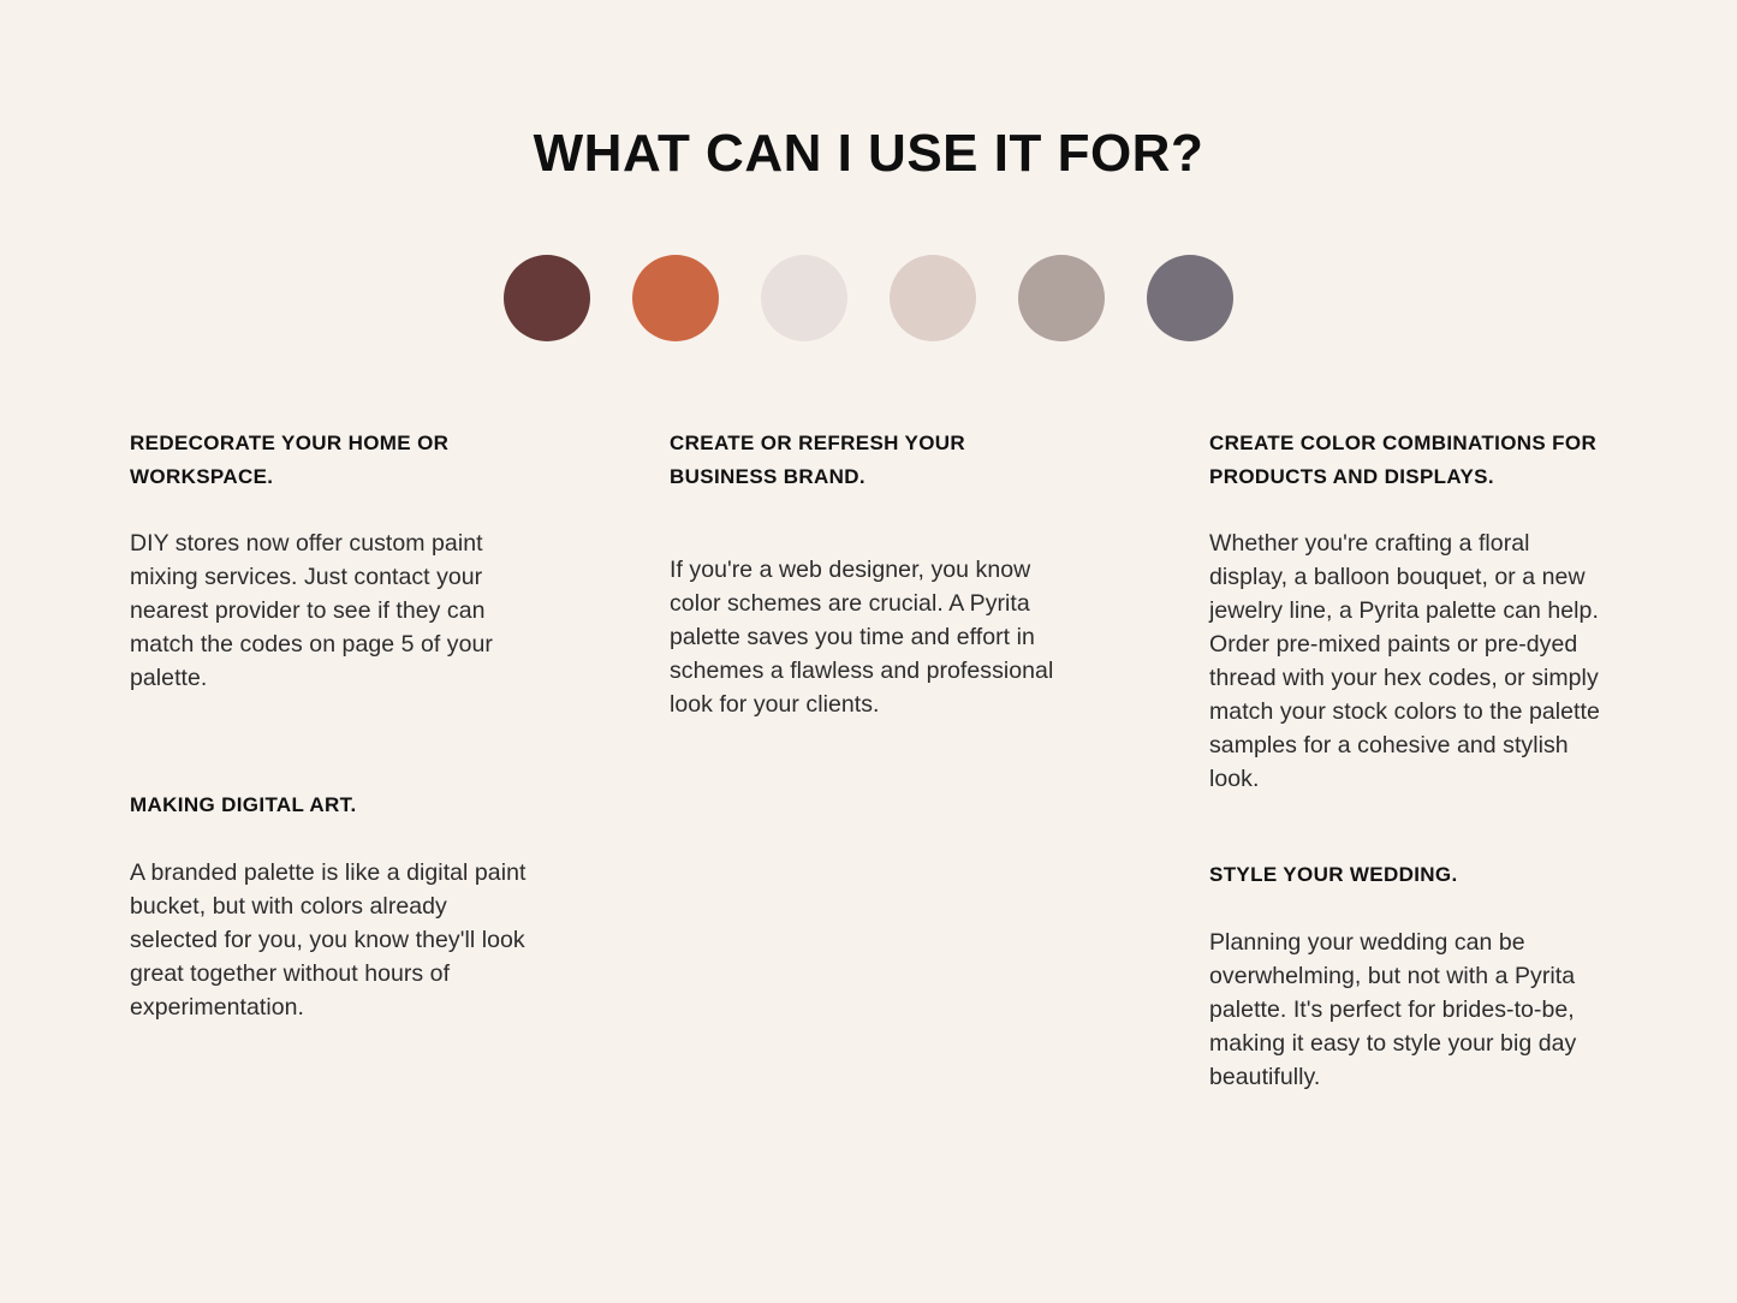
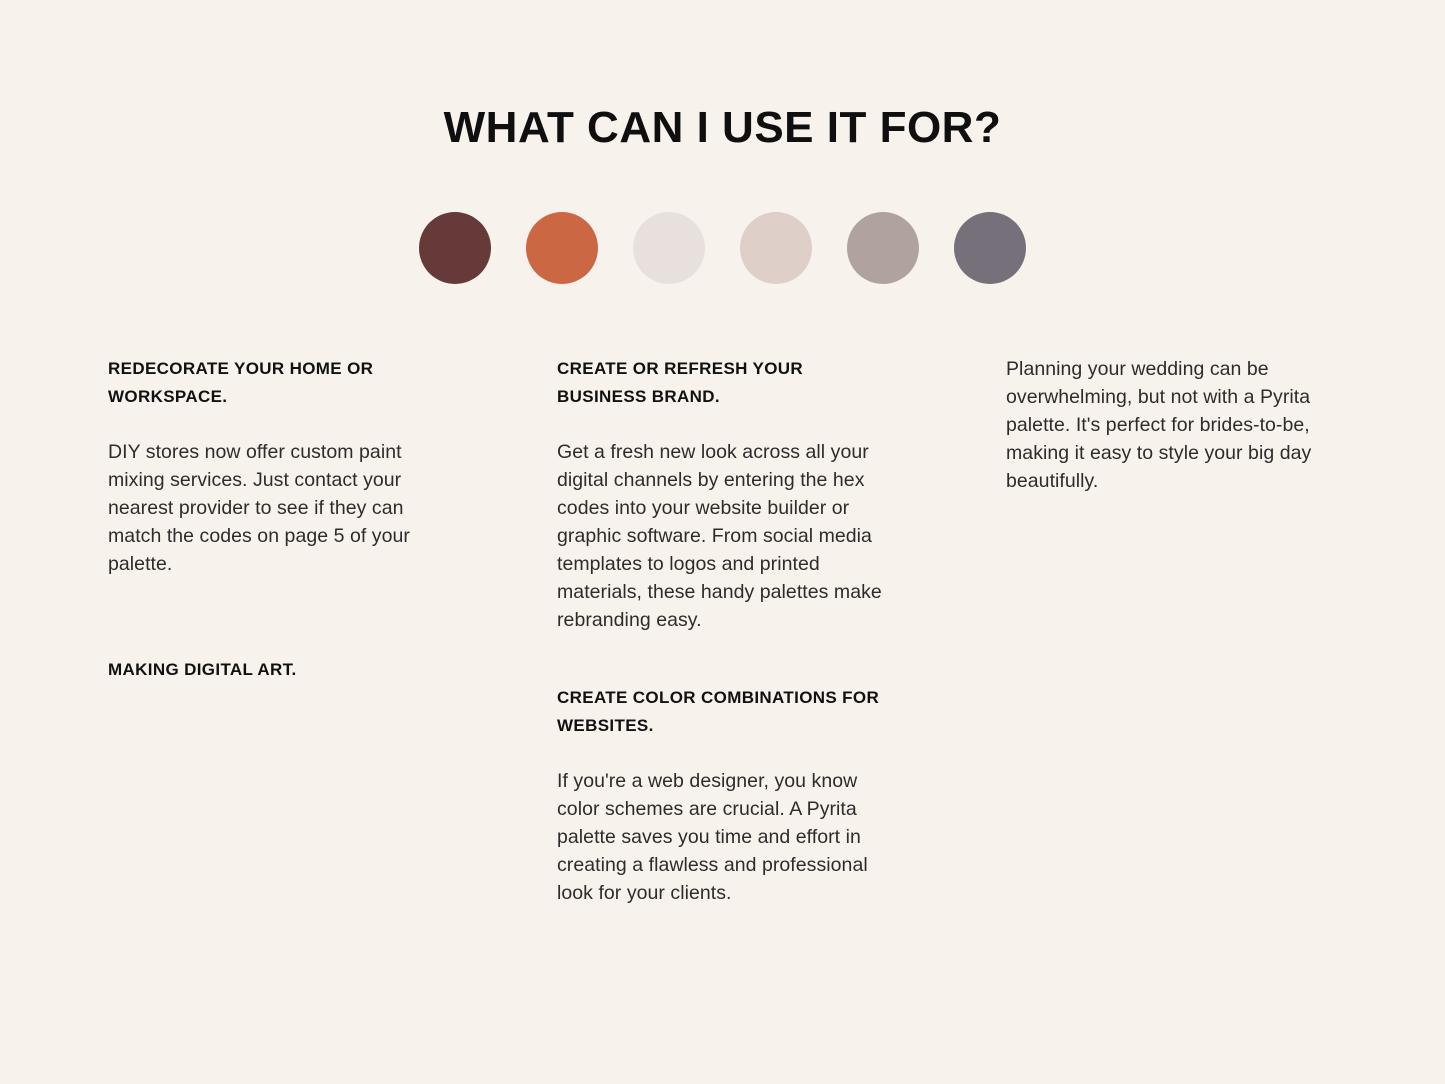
  WHAT CAN I USE IT FOR?
  REDECORATE YOUR HOME OR WORKSPACE.
  DIY stores now offer custom paint mixing services. Just contact your nearest provider to see if they can match the codes on page 5 of your palette.
  MAKING DIGITAL ART.
- A branded palette is like a digital paint bucket, but with colors already selected for you, you know they'll look great together without hours of experimentation.
  CREATE OR REFRESH YOUR BUSINESS BRAND.
+ Get a fresh new look across all your digital channels by entering the hex codes into your website builder or graphic software. From social media templates to logos and printed materials, these handy palettes make rebranding easy.
+ CREATE COLOR COMBINATIONS FOR WEBSITES.
- If you're a web designer, you know color schemes are crucial. A Pyrita palette saves you time and effort in schemes a flawless and professional look for your clients.
+ If you're a web designer, you know color schemes are crucial. A Pyrita palette saves you time and effort in creating a flawless and professional look for your clients.
- CREATE COLOR COMBINATIONS FOR PRODUCTS AND DISPLAYS.
- Whether you're crafting a floral display, a balloon bouquet, or a new jewelry line, a Pyrita palette can help. Order pre-mixed paints or pre-dyed thread with your hex codes, or simply match your stock colors to the palette samples for a cohesive and stylish look.
- STYLE YOUR WEDDING.
  Planning your wedding can be overwhelming, but not with a Pyrita palette. It's perfect for brides-to-be, making it easy to style your big day beautifully.
